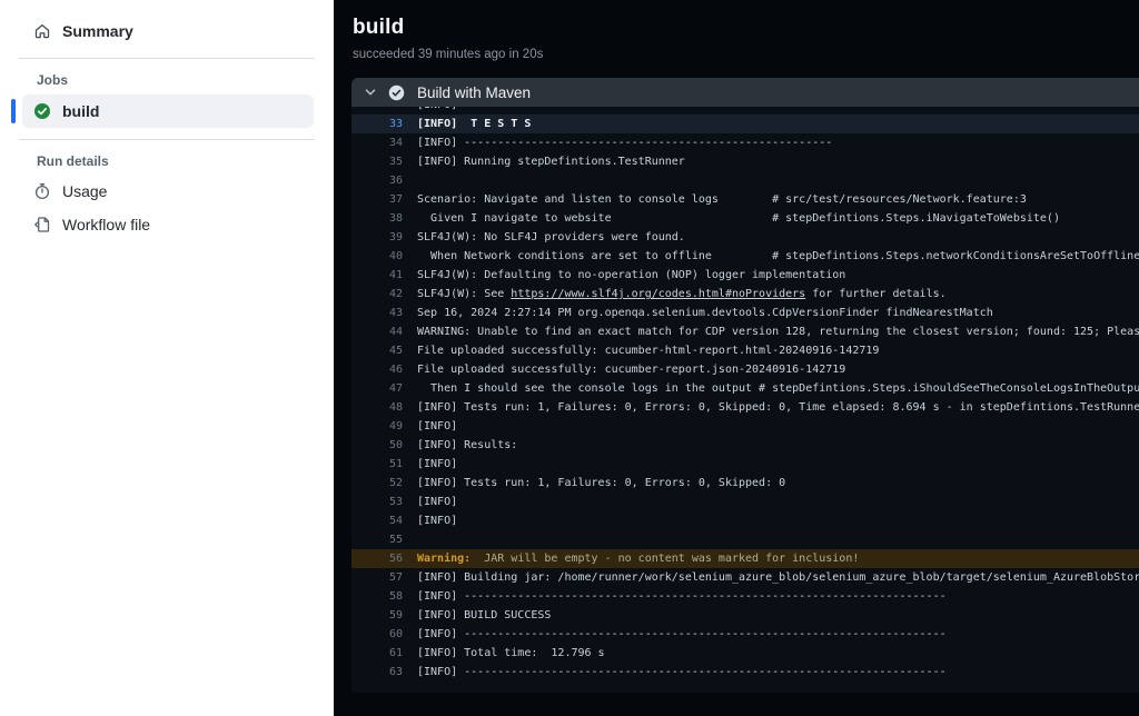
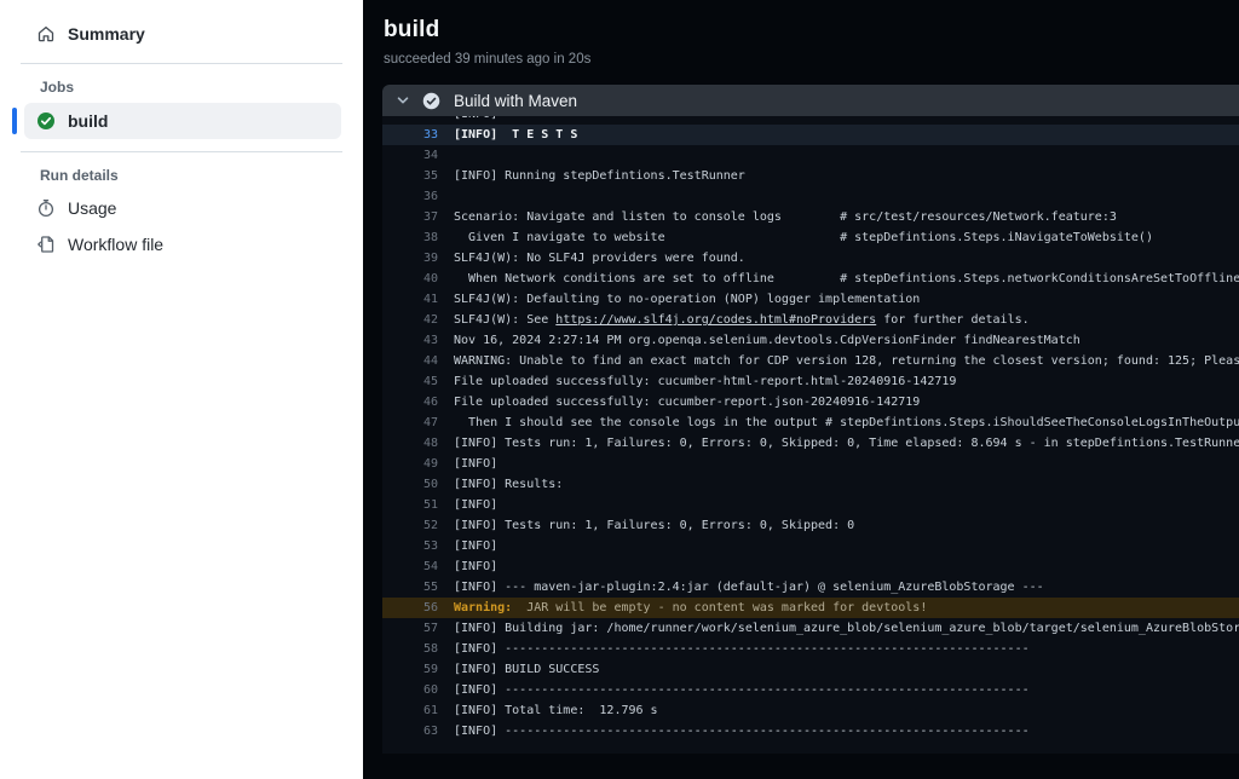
  Summary
  Jobs
  build
  Run details
  Usage
  Workflow file
  build
  succeeded 39 minutes ago in 20s
  Build with Maven
  33
  [INFO] T E S T S
  34
- [INFO] -------------------------------------------------------
  35
  [INFO] Running stepDefintions.TestRunner
  36
  37
  Scenario: Navigate and listen to console logs # src/test/resources/Network.feature:3
  38
  Given I navigate to website # stepDefintions.Steps.iNavigateToWebsite()
  39
  SLF4J(W): No SLF4J providers were found.
  40
  When Network conditions are set to offline # stepDefintions.Steps.networkConditionsAreSetToOffline
  41
  SLF4J(W): Defaulting to no-operation (NOP) logger implementation
  42
  SLF4J(W): See https://www.slf4j.org/codes.html#noProviders for further details.
  43
- Sep 16, 2024 2:27:14 PM org.openqa.selenium.devtools.CdpVersionFinder findNearestMatch
+ Nov 16, 2024 2:27:14 PM org.openqa.selenium.devtools.CdpVersionFinder findNearestMatch
  44
  WARNING: Unable to find an exact match for CDP version 128, returning the closest version; found: 125; Pleas
  45
  File uploaded successfully: cucumber-html-report.html-20240916-142719
  46
  File uploaded successfully: cucumber-report.json-20240916-142719
  47
  Then I should see the console logs in the output # stepDefintions.Steps.iShouldSeeTheConsoleLogsInTheOutpu
  48
  [INFO] Tests run: 1, Failures: 0, Errors: 0, Skipped: 0, Time elapsed: 8.694 s - in stepDefintions.TestRunne
  49
  [INFO]
  50
  [INFO] Results:
  51
  [INFO]
  52
  [INFO] Tests run: 1, Failures: 0, Errors: 0, Skipped: 0
  53
  [INFO]
  54
  [INFO]
  55
+ [INFO] --- maven-jar-plugin:2.4:jar (default-jar) @ selenium_AzureBlobStorage ---
  56
- Warning: JAR will be empty - no content was marked for inclusion!
+ Warning: JAR will be empty - no content was marked for devtools!
  57
  [INFO] Building jar: /home/runner/work/selenium_azure_blob/selenium_azure_blob/target/selenium_AzureBlobStor
  58
  [INFO] ------------------------------------------------------------------------
  59
  [INFO] BUILD SUCCESS
  60
  [INFO] ------------------------------------------------------------------------
  61
  [INFO] Total time: 12.796 s
  63
  [INFO] ------------------------------------------------------------------------
